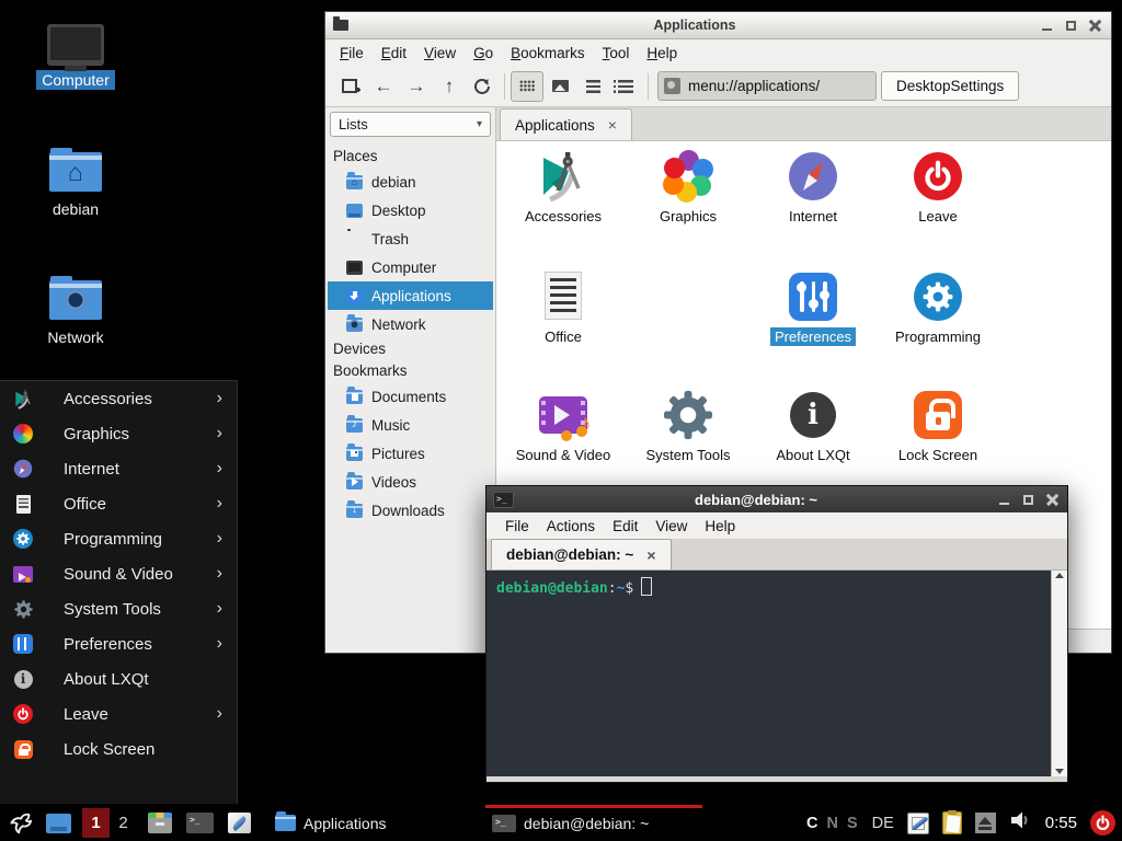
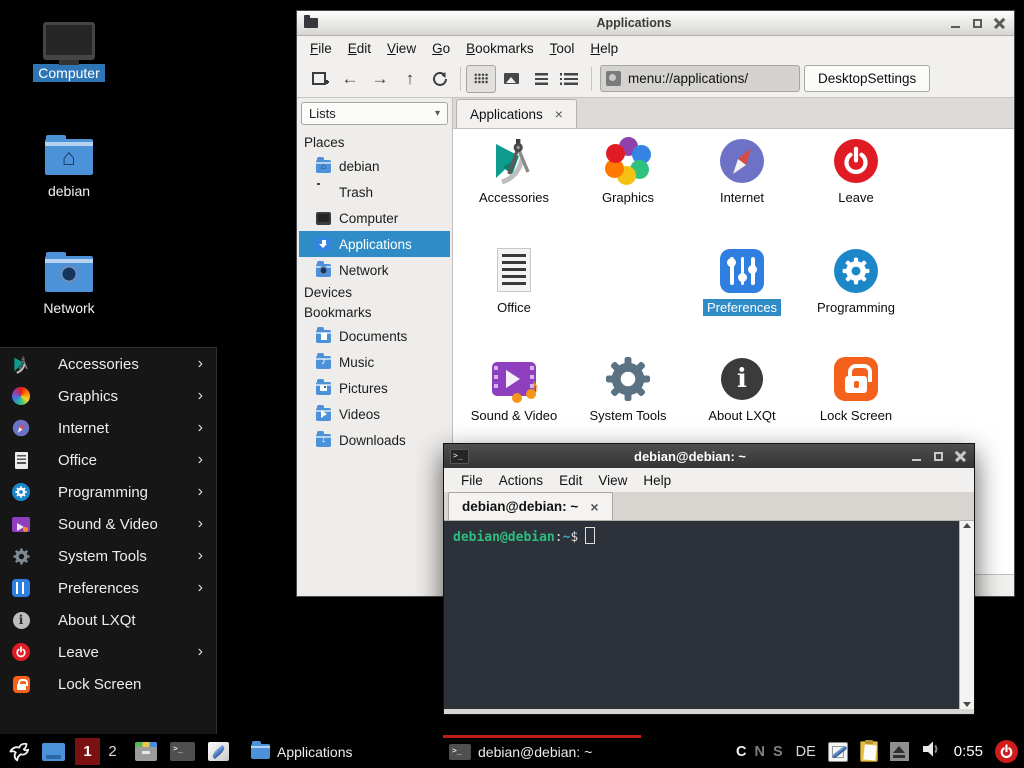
  Computer
  ⌂
  debian
  Network
  Applications
  File
  Edit
  View
  Go
  Bookmarks
  Tool
  Help
  ←
  →
  ↑
  menu://applications/
  DesktopSettings
  Lists
  ▾
  Places
  ⌂
  debian
- Desktop
  Trash
  Computer
  Applications
  Network
  Devices
  Bookmarks
  Documents
  ♪
  Music
  Pictures
  Videos
  ↓
  Downloads
  Applications
  ×
  Accessories
  Graphics
  Internet
  Leave
  Office
  Preferences
  Programming
  ♪
  Sound & Video
  System Tools
  About LXQt
  Lock Screen
  debian@debian: ~
  File
  Actions
  Edit
  View
  Help
  debian@debian: ~
  ×
  debian@debian:~$
  Accessories
  ›
  Graphics
  ›
  Internet
  ›
  Office
  ›
  Programming
  ›
  Sound & Video
  ›
  System Tools
  ›
  Preferences
  ›
  About LXQt
  Leave
  ›
  Lock Screen
  1
  2
  Applications
  debian@debian: ~
  C
  N
  S
  DE
  0:55
